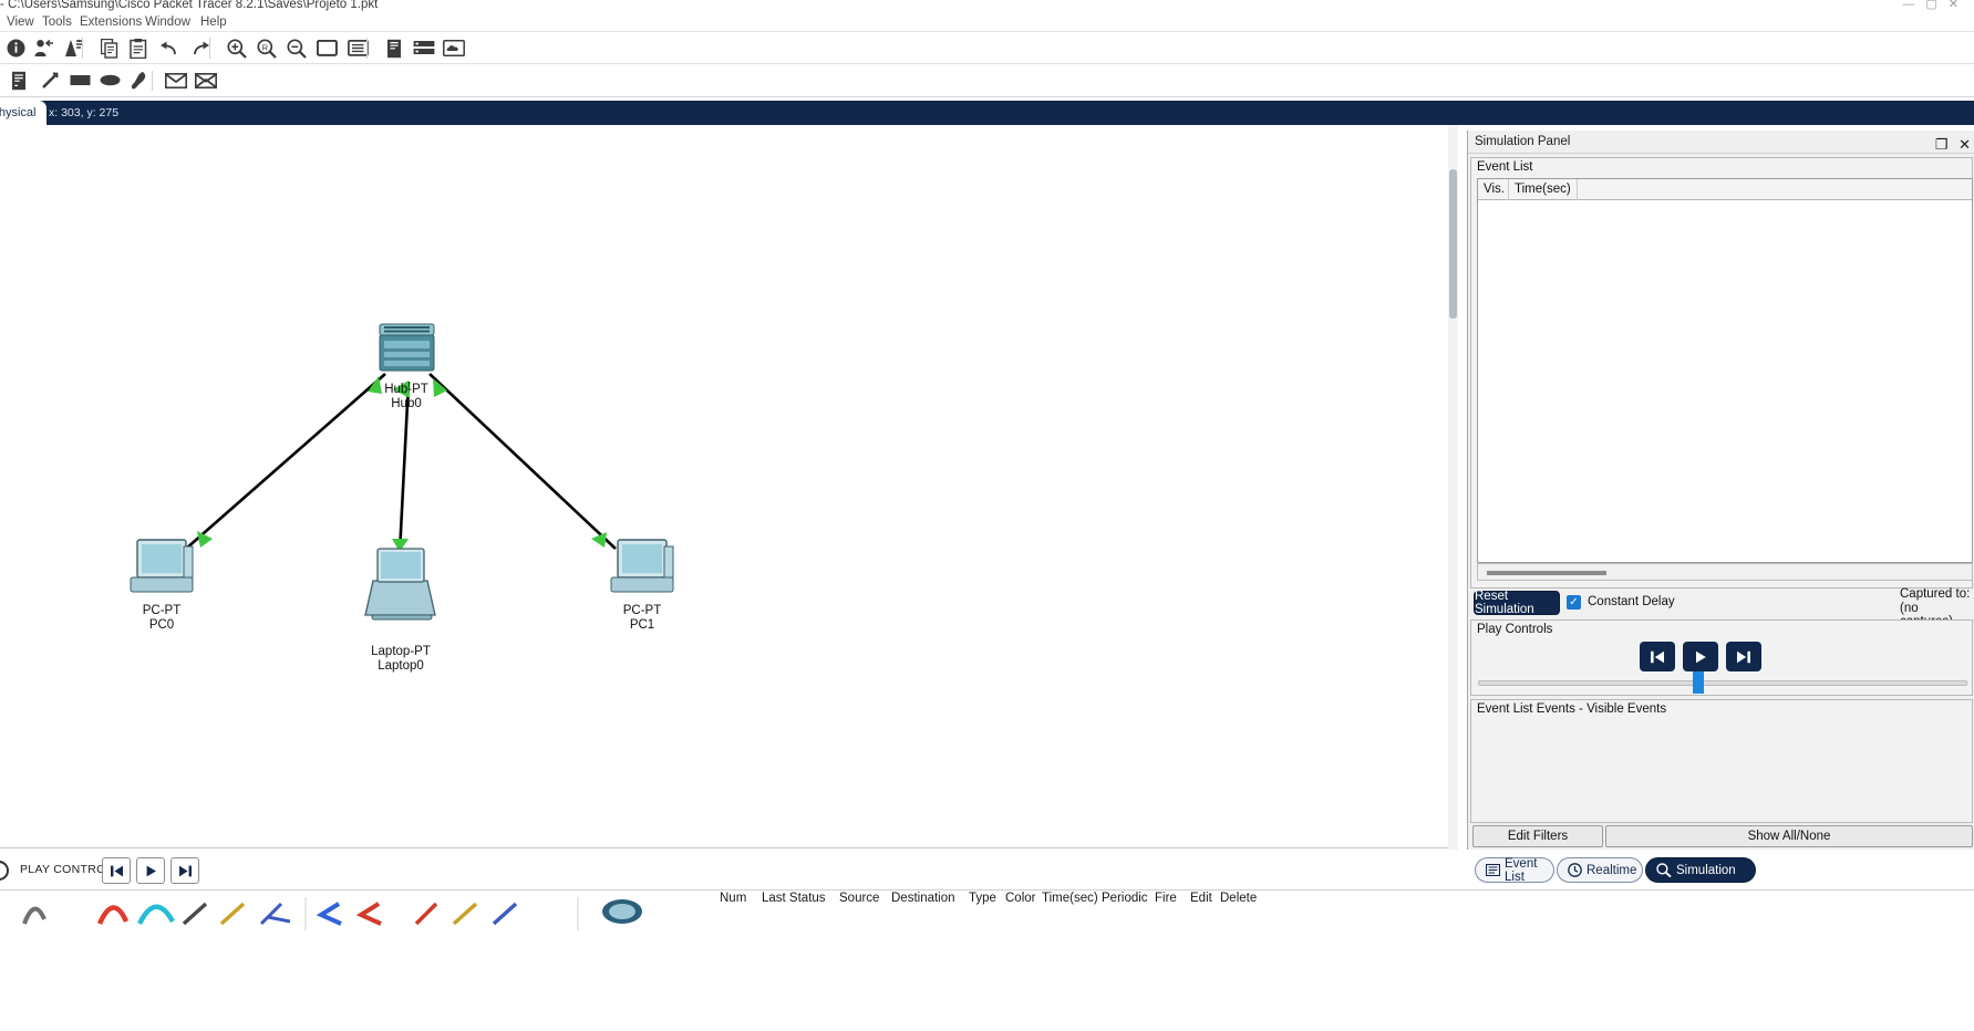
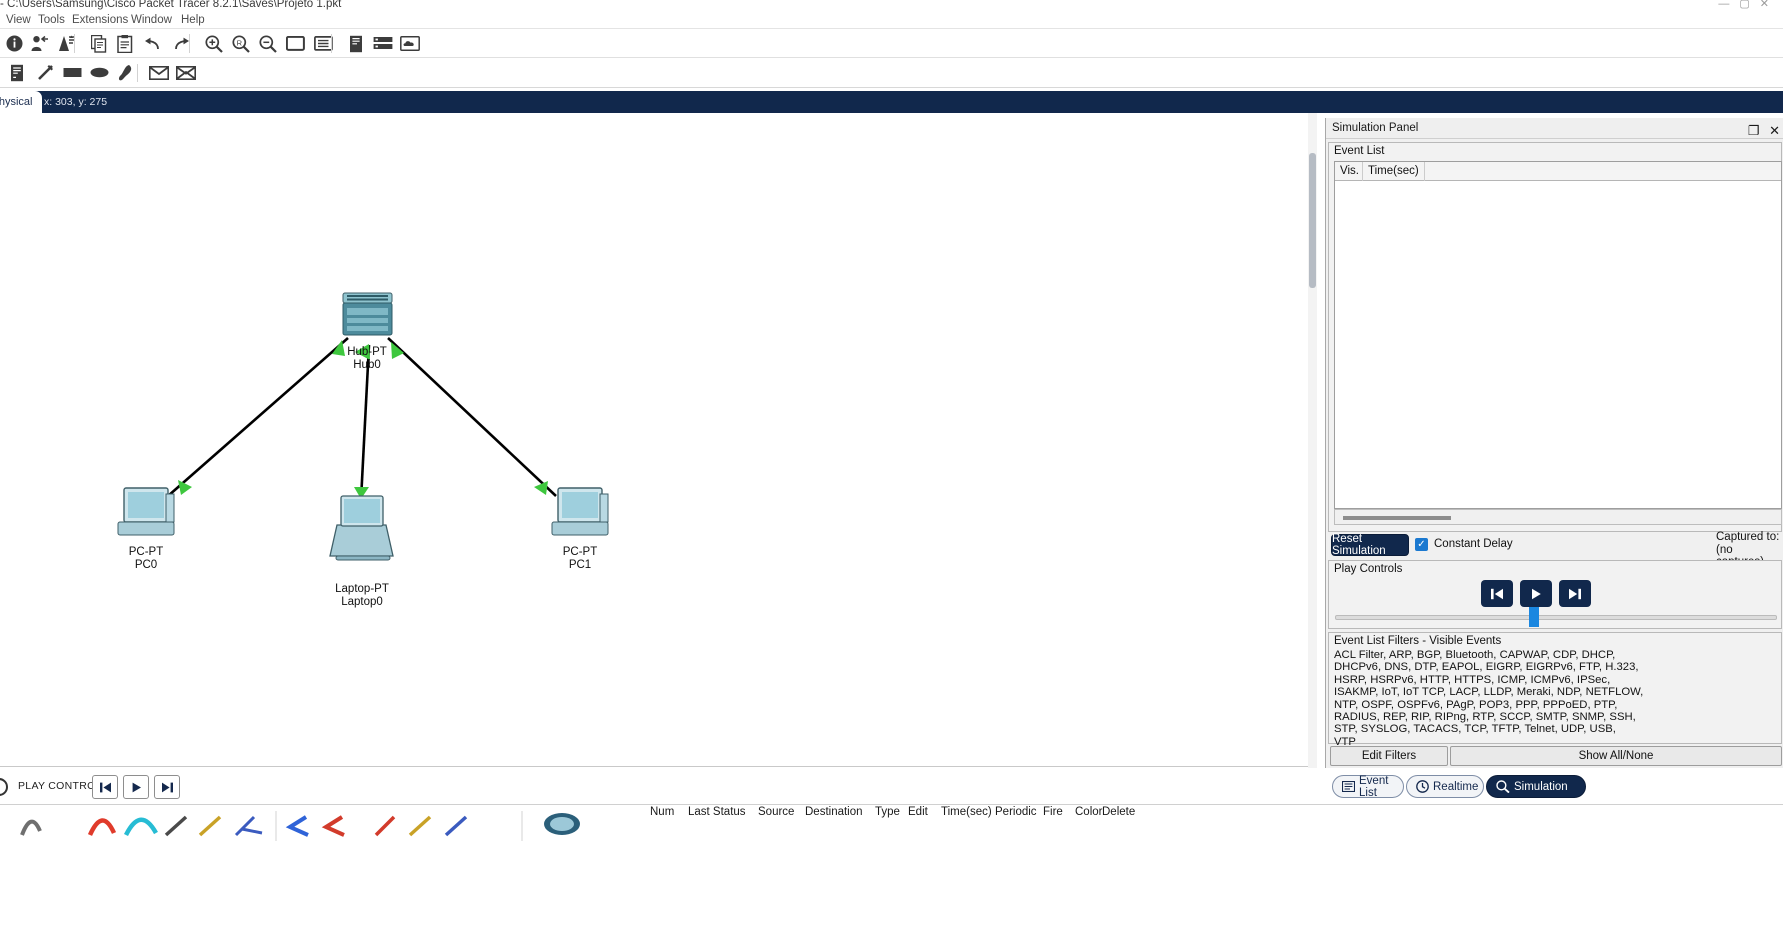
  - C:\Users\Samsung\Cisco Packet Tracer 8.2.1\Saves\Projeto 1.pkt
  —▢✕
  View
  Tools
  Extensions
  Window
  Help
  R
  hysical
  x: 303, y: 275
  Hub-PT
  Hub0
  PC-PT
  PC0
  Laptop-PT
  Laptop0
  PC-PT
  PC1
  PLAY CONTR
  Num
  Last Status
  Source
  Destination
  Type
- Color
+ Edit
  Time(sec)
  Periodic
  Fire
- Edit
+ Color
  Delete
  Simulation Panel
  ❐ ✕
  Event List
  Vis.
  Time(sec)
  Reset Simulation
  ✓
  Constant Delay
  Captured to:
  Play Controls
- Event List Events - Visible Events
+ Event List Filters - Visible Events
+ ACL Filter, ARP, BGP, Bluetooth, CAPWAP, CDP, DHCP,
+ DHCPv6, DNS, DTP, EAPOL, EIGRP, EIGRPv6, FTP, H.323,
+ HSRP, HSRPv6, HTTP, HTTPS, ICMP, ICMPv6, IPSec,
+ ISAKMP, IoT, IoT TCP, LACP, LLDP, Meraki, NDP, NETFLOW,
+ NTP, OSPF, OSPFv6, PAgP, POP3, PPP, PPPoED, PTP,
+ RADIUS, REP, RIP, RIPng, RTP, SCCP, SMTP, SNMP, SSH,
+ STP, SYSLOG, TACACS, TCP, TFTP, Telnet, UDP, USB,
+ VTP
  Edit Filters
  Show All/None
  Event List
  Realtime
  Simulation
